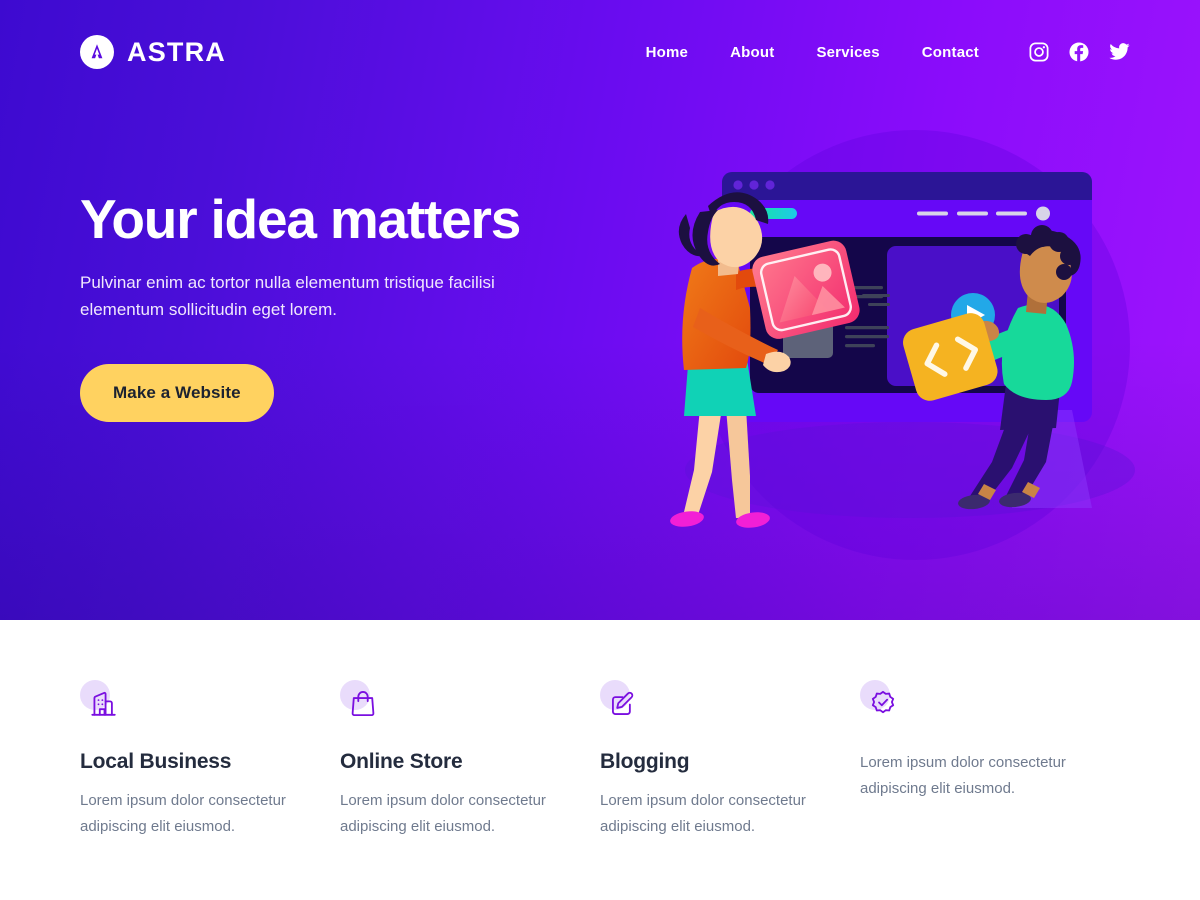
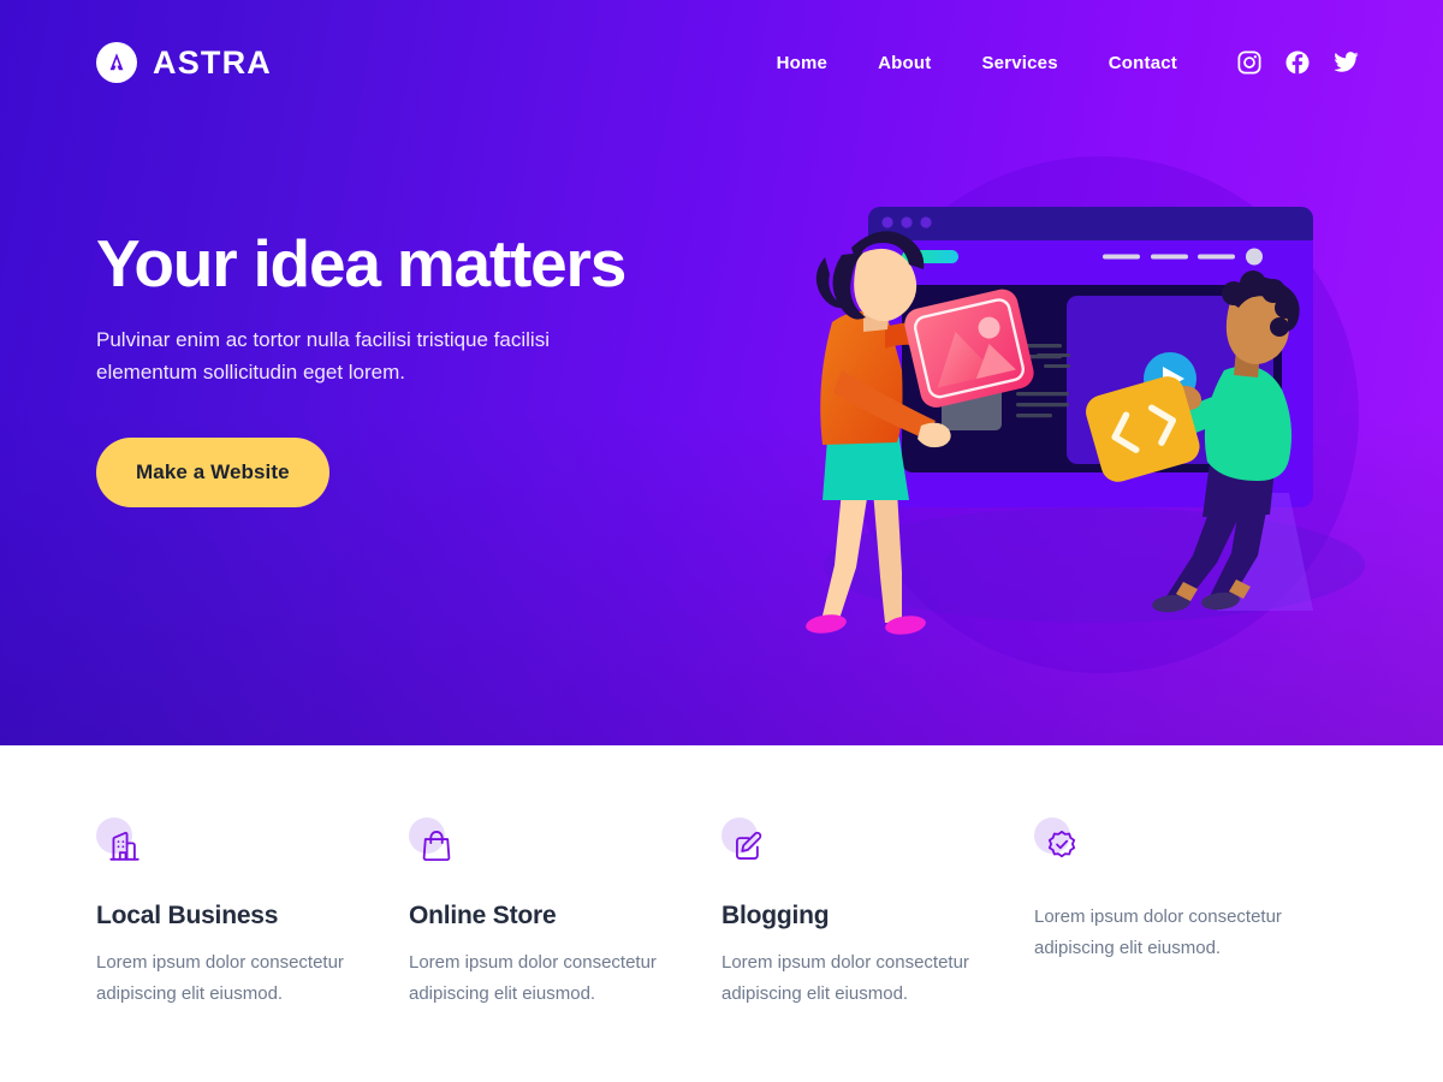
  ASTRA
  Home
  About
  Services
  Contact
  Your idea matters
- Pulvinar enim ac tortor nulla elementum tristique facilisi elementum sollicitudin eget lorem.
+ Pulvinar enim ac tortor nulla facilisi tristique facilisi elementum sollicitudin eget lorem.
  Make a Website
  Local Business
  Lorem ipsum dolor consectetur adipiscing elit eiusmod.
  Online Store
  Lorem ipsum dolor consectetur adipiscing elit eiusmod.
  Blogging
  Lorem ipsum dolor consectetur adipiscing elit eiusmod.
  Lorem ipsum dolor consectetur adipiscing elit eiusmod.
